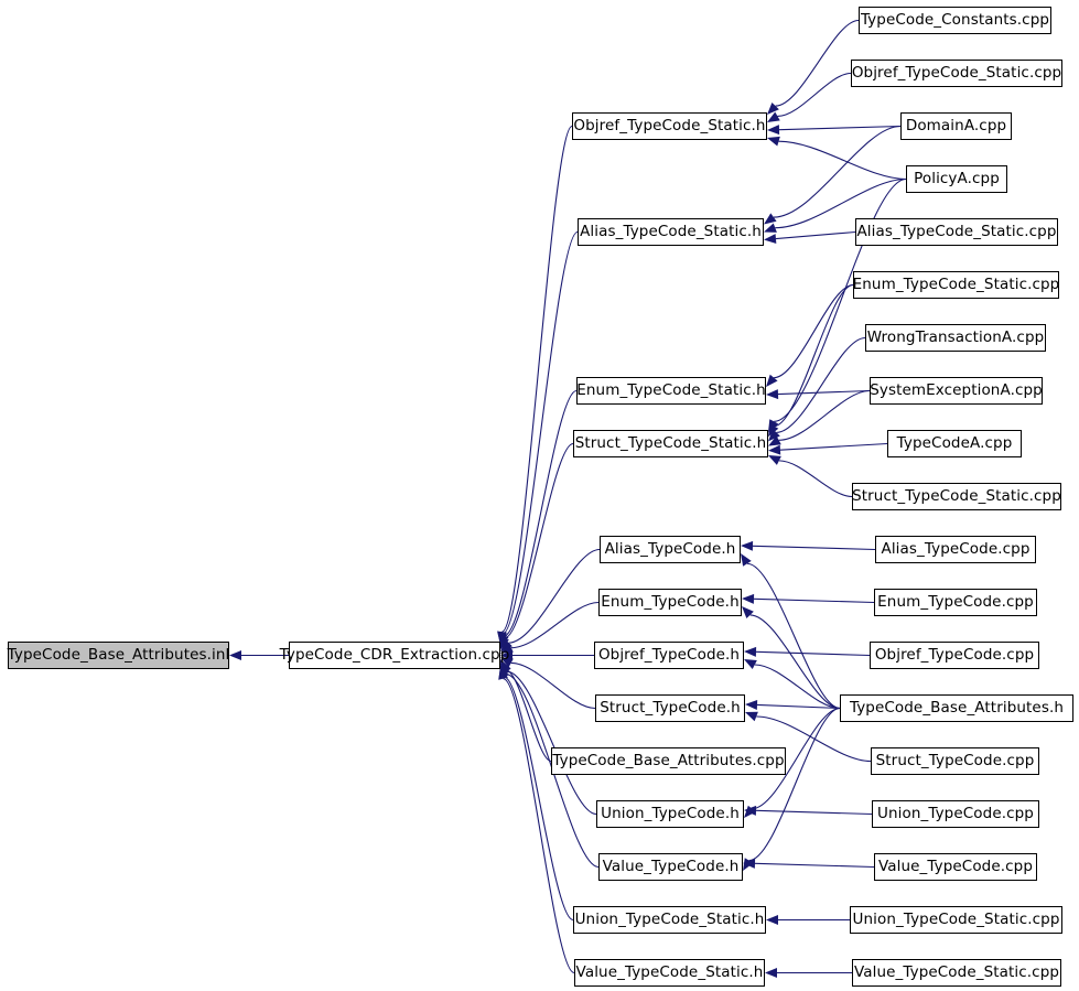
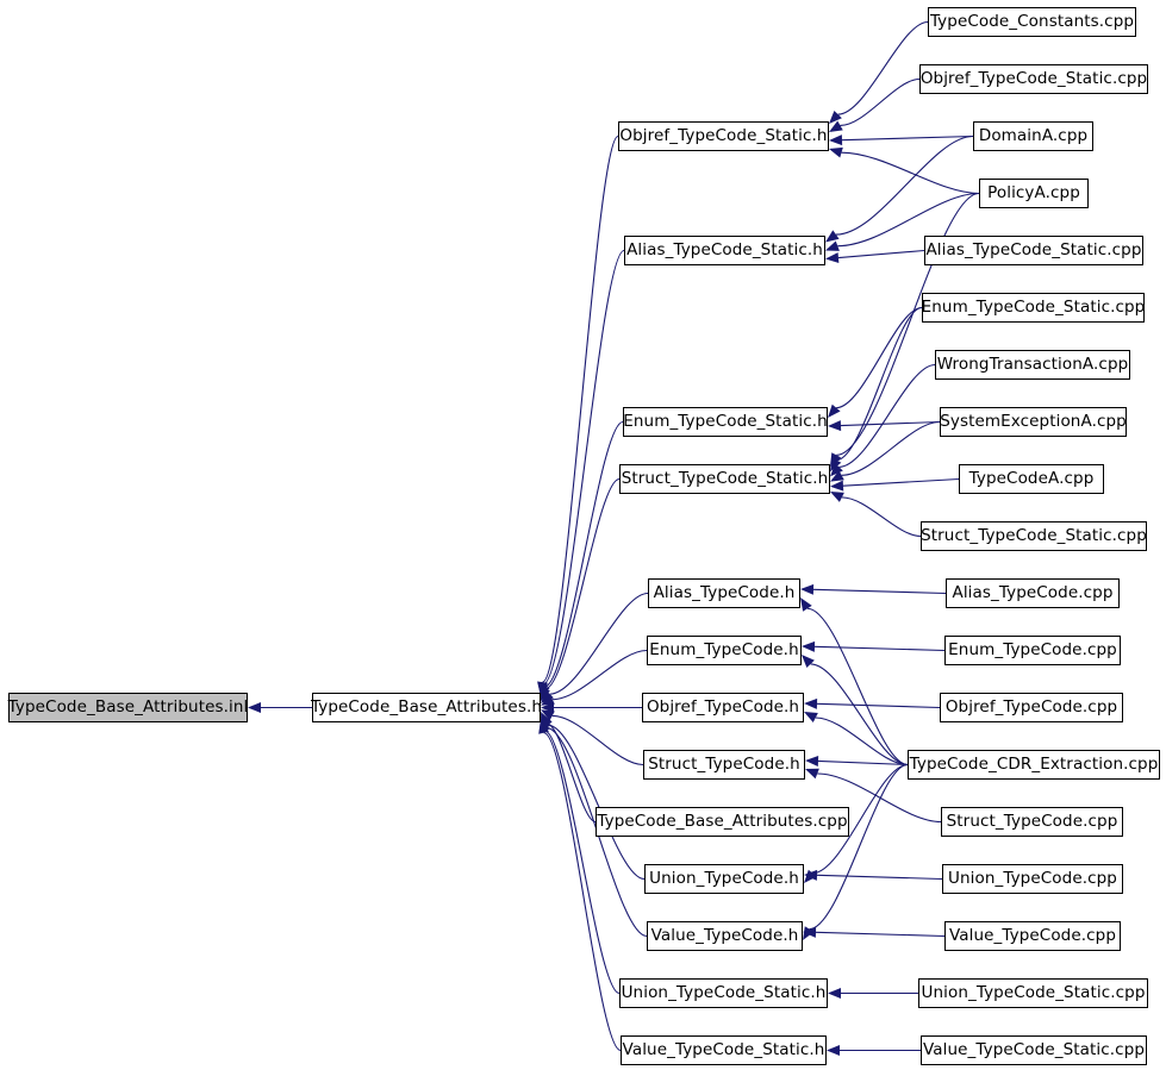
  TypeCode_Base_Attributes.inl
- TypeCode_CDR_Extraction.cpp
+ TypeCode_Base_Attributes.h
  Objref_TypeCode_Static.h
  Alias_TypeCode_Static.h
  Enum_TypeCode_Static.h
  Struct_TypeCode_Static.h
  Alias_TypeCode.h
  Enum_TypeCode.h
  Objref_TypeCode.h
  Struct_TypeCode.h
  TypeCode_Base_Attributes.cpp
  Union_TypeCode.h
  Value_TypeCode.h
  Union_TypeCode_Static.h
  Value_TypeCode_Static.h
  TypeCode_Constants.cpp
  Objref_TypeCode_Static.cpp
  DomainA.cpp
  PolicyA.cpp
  Alias_TypeCode_Static.cpp
  Enum_TypeCode_Static.cpp
  WrongTransactionA.cpp
  SystemExceptionA.cpp
  TypeCodeA.cpp
  Struct_TypeCode_Static.cpp
  Alias_TypeCode.cpp
  Enum_TypeCode.cpp
  Objref_TypeCode.cpp
- TypeCode_Base_Attributes.h
+ TypeCode_CDR_Extraction.cpp
  Struct_TypeCode.cpp
  Union_TypeCode.cpp
  Value_TypeCode.cpp
  Union_TypeCode_Static.cpp
  Value_TypeCode_Static.cpp
